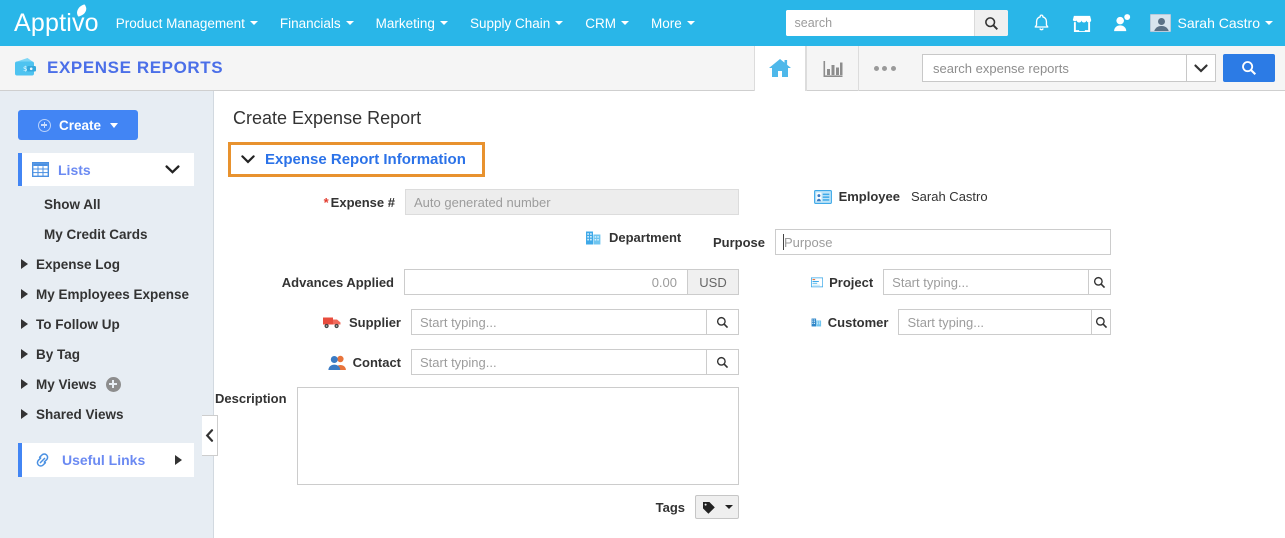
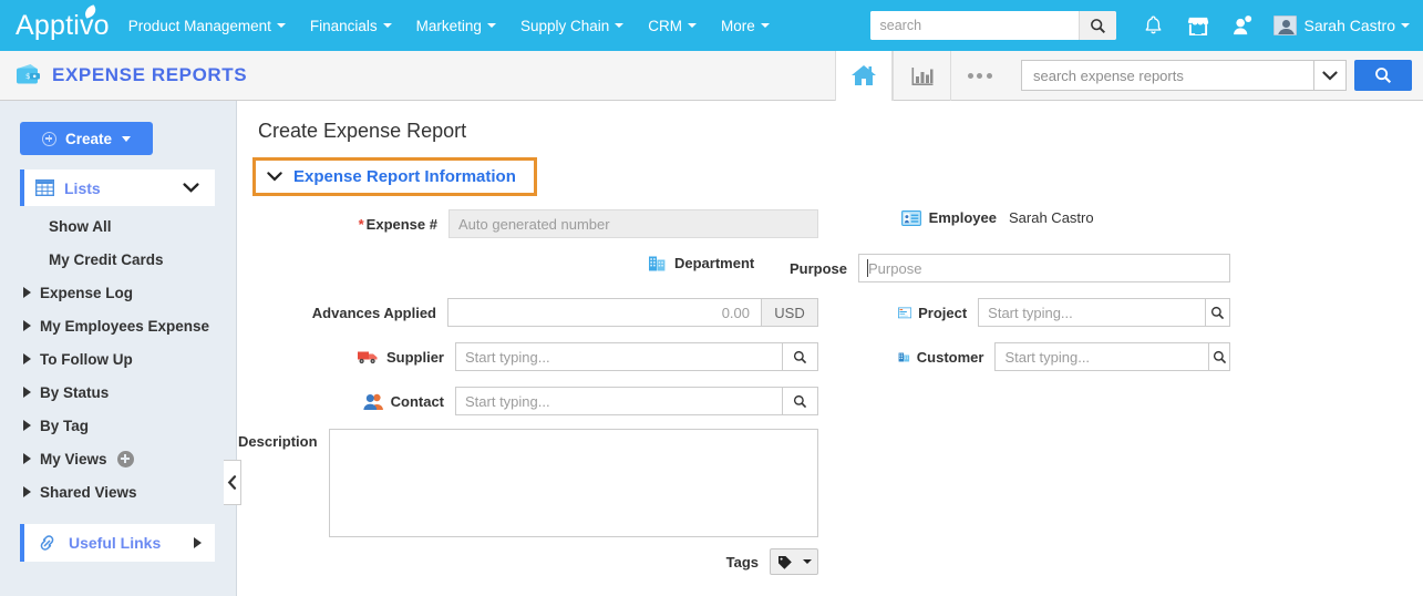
  Apptivo
  Product Management
  Financials
  Marketing
  Supply Chain
  CRM
  More
  search
  Sarah Castro
  $
  EXPENSE REPORTS
  search expense reports
  Create
  Lists
  Show All
  My Credit Cards
  Expense Log
  My Employees Expense
  To Follow Up
+ By Status
  By Tag
  My Views
  Shared Views
  Useful Links
  Create Expense Report
  Expense Report Information
  * Expense #
  Auto generated number
  Department
  Advances Applied
  0.00
  USD
  Supplier
  Start typing...
  Contact
  Start typing...
  Description
  Tags
  Employee
  Sarah Castro
  Purpose
  Purpose
  Project
  Start typing...
  Customer
  Start typing...
